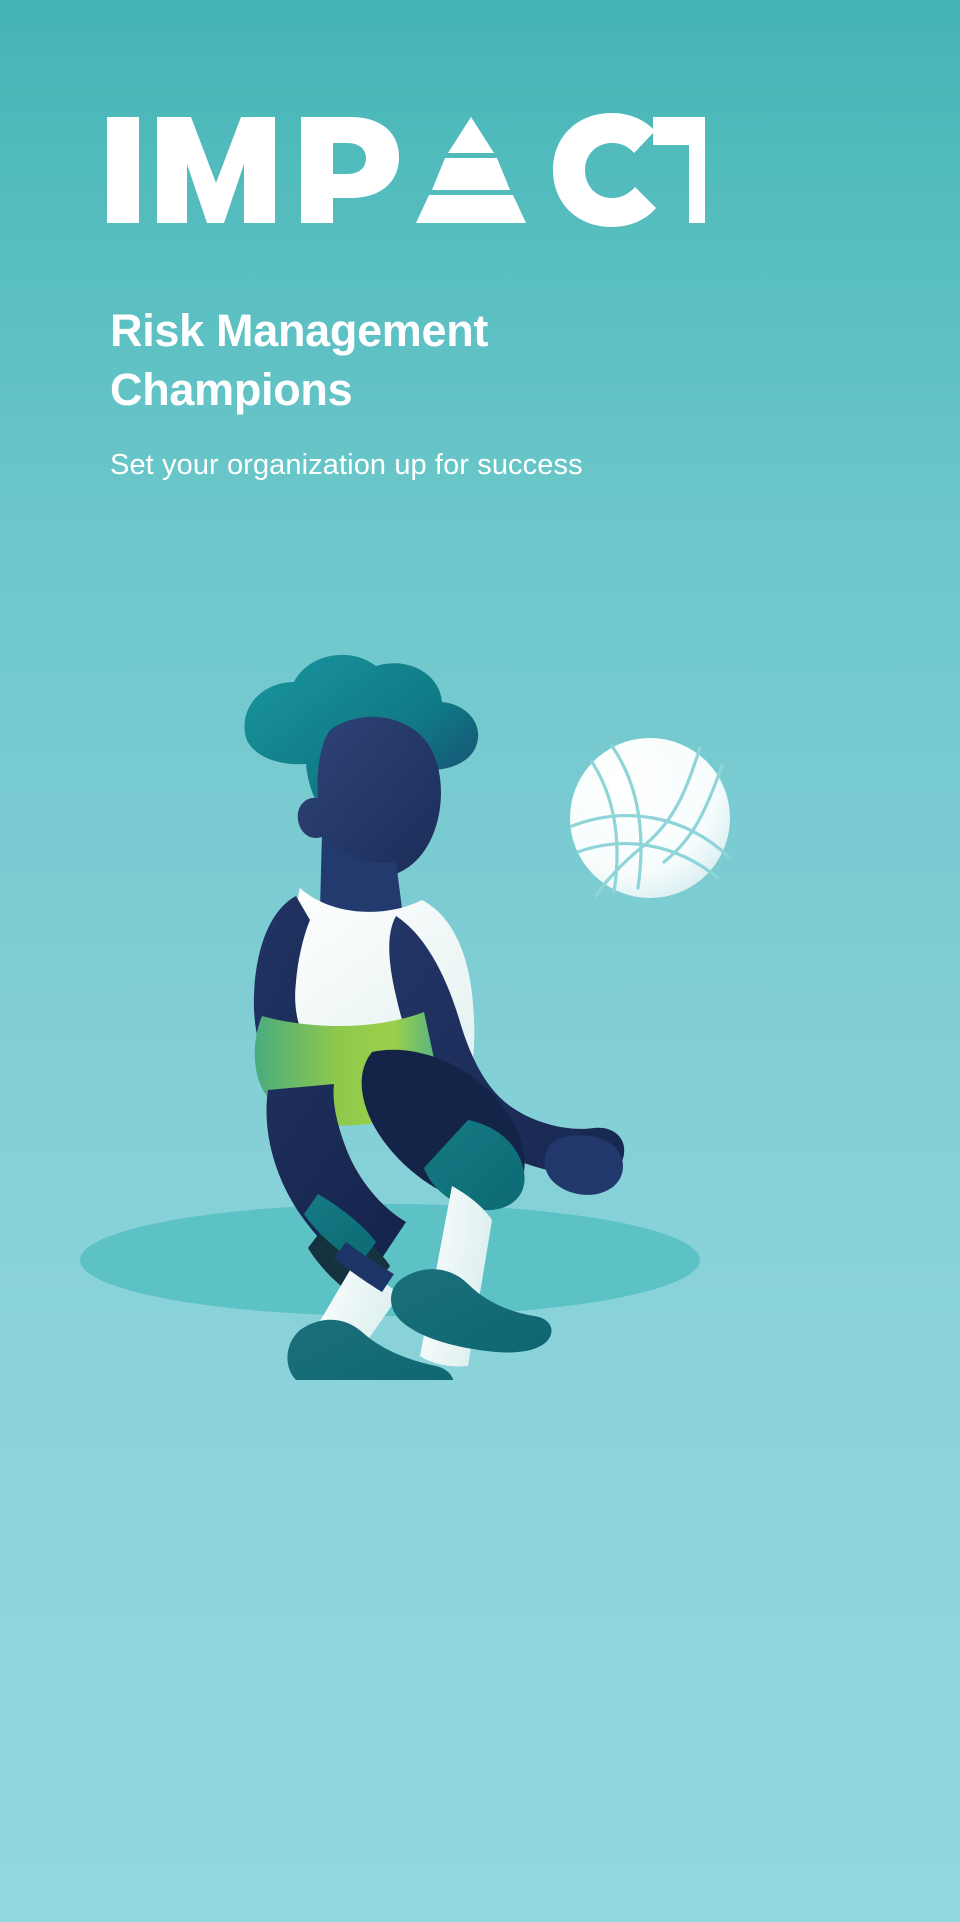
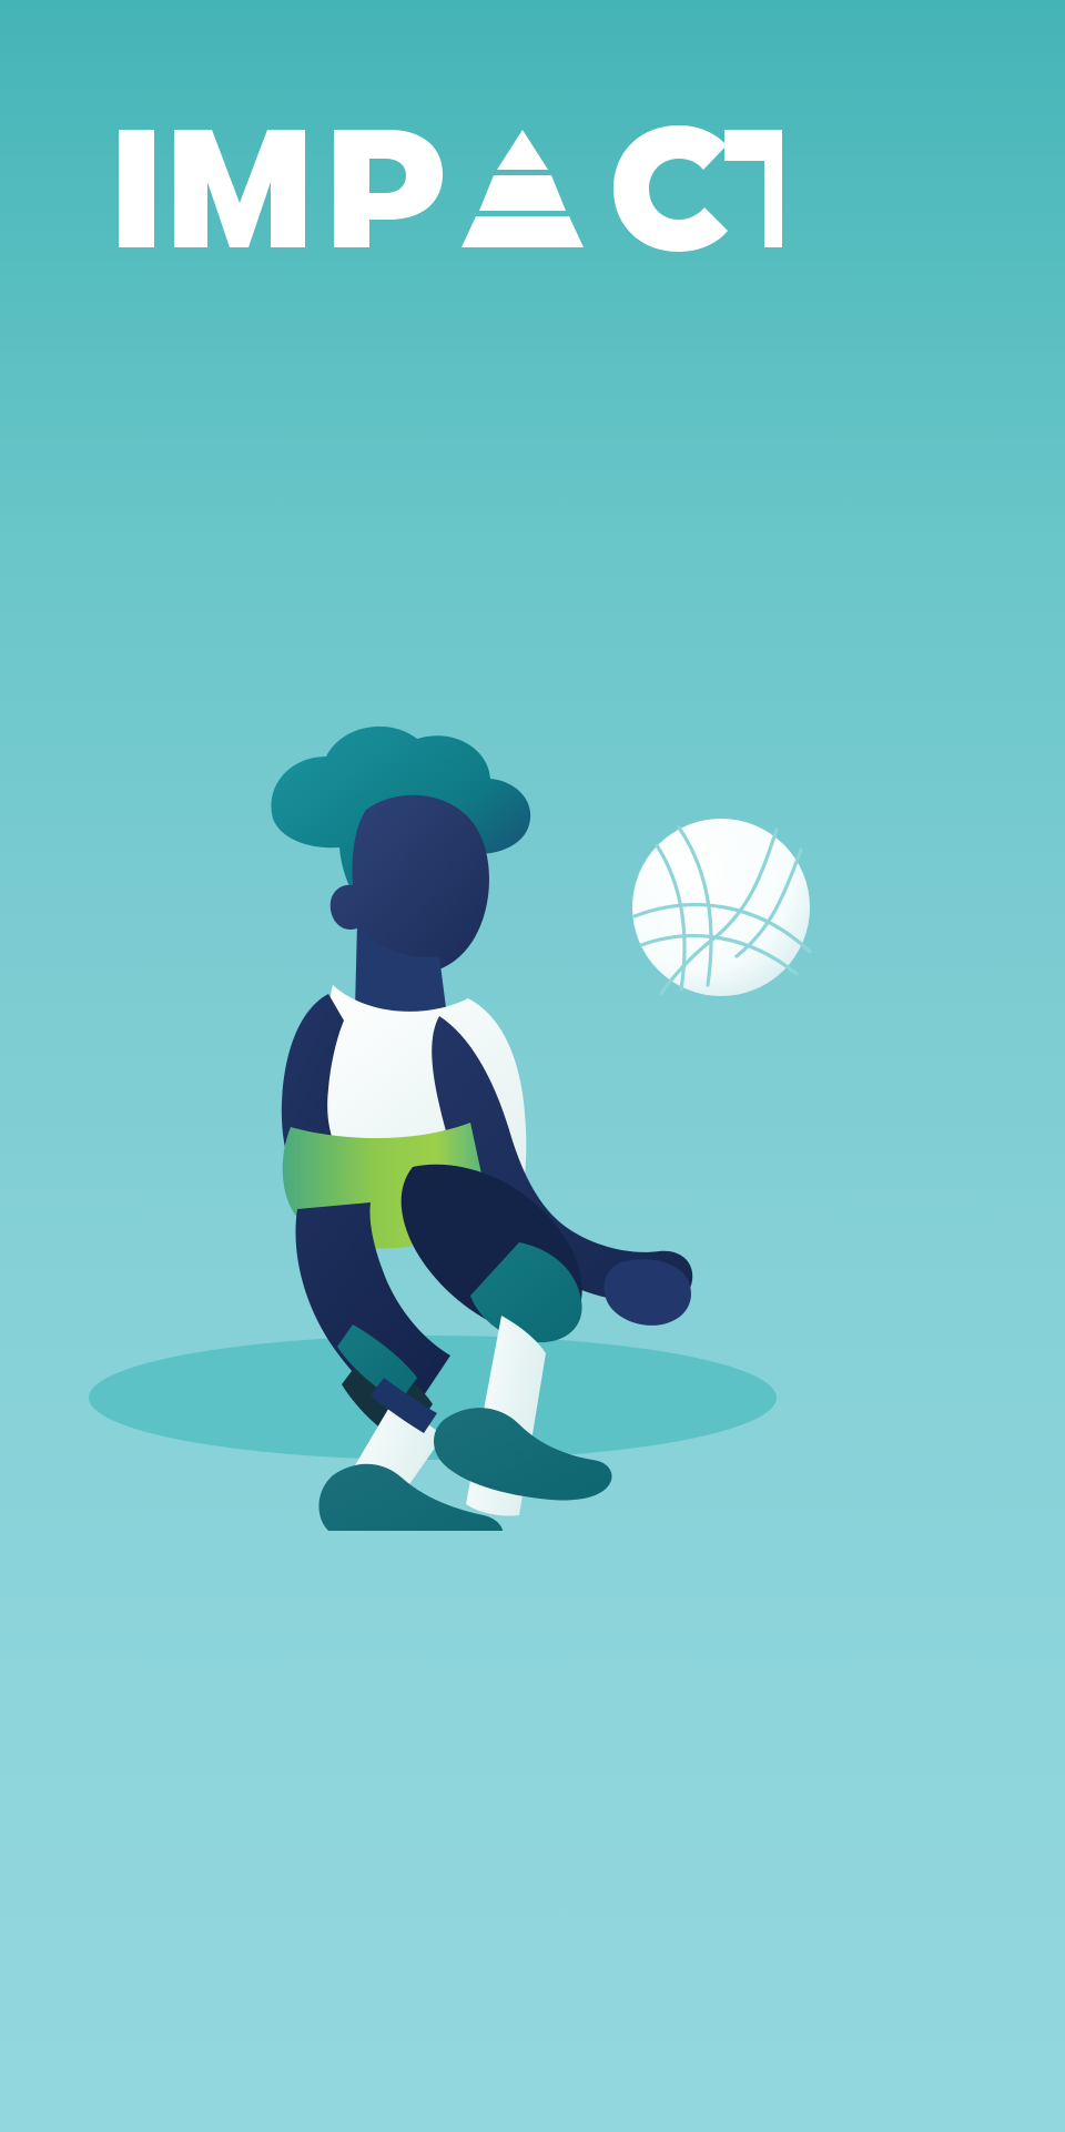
- Risk Management
- Champions
- Set your organization up for success
